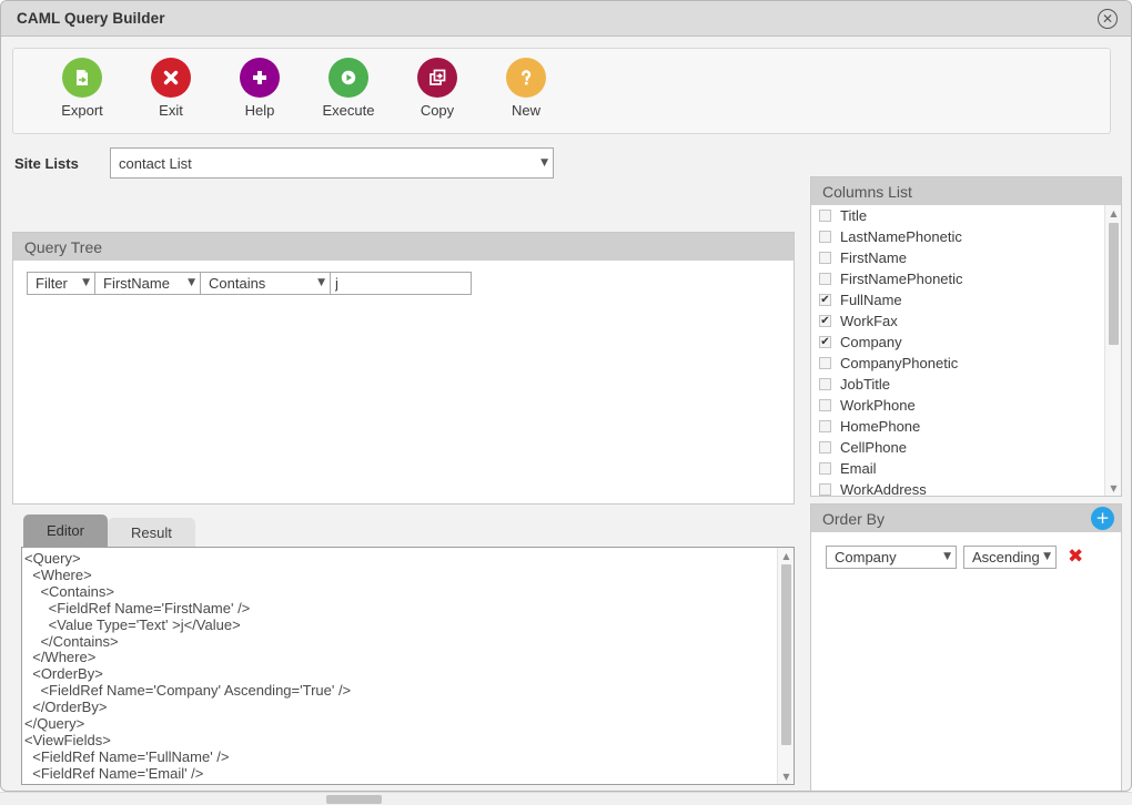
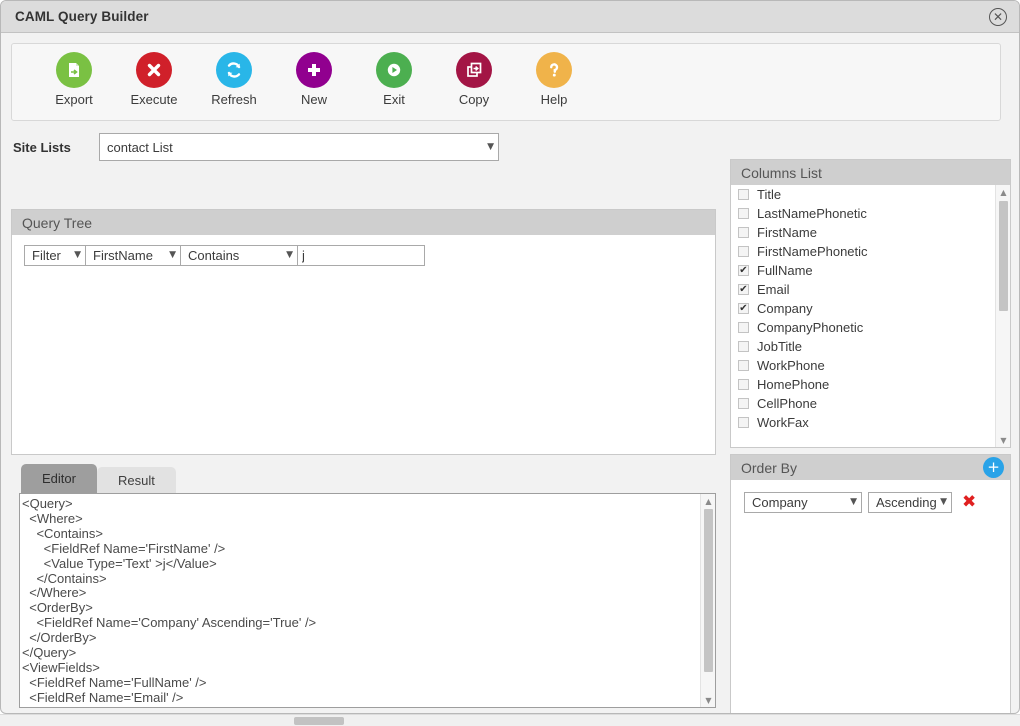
  CAML Query Builder
  ✕
  Export
- Exit
+ Execute
+ Refresh
- Help
+ New
- Execute
+ Exit
  Copy
- New
+ Help
  Site Lists
  contact List
  ▼
  Query Tree
  Filter
  ▼
  FirstName
  ▼
  Contains
  ▼
  j
  Editor
  Result
  <Query>
  <Where>
  <Contains>
  <FieldRef Name='FirstName' />
  <Value Type='Text' >j</Value>
  </Contains>
  </Where>
  <OrderBy>
  <FieldRef Name='Company' Ascending='True' />
  </OrderBy>
  </Query>
  <ViewFields>
  <FieldRef Name='FullName' />
  <FieldRef Name='Email' />
  ▲
  ▼
  Columns List
  Title
  LastNamePhonetic
  FirstName
  FirstNamePhonetic
  ✔
  FullName
  ✔
- WorkFax
+ Email
  ✔
  Company
  CompanyPhonetic
  JobTitle
  WorkPhone
  HomePhone
  CellPhone
- Email
+ WorkFax
- WorkAddress
  ▲
  ▼
  Order By
  +
  Company
  ▼
  Ascending
  ▼
  ✖
